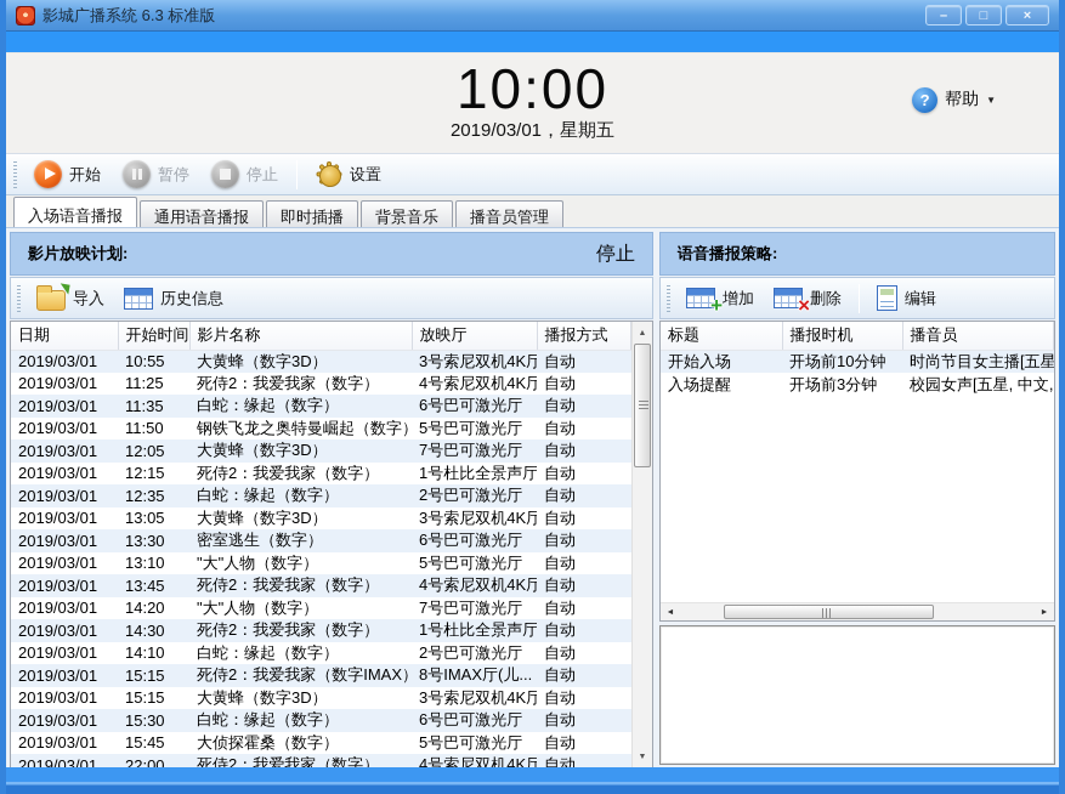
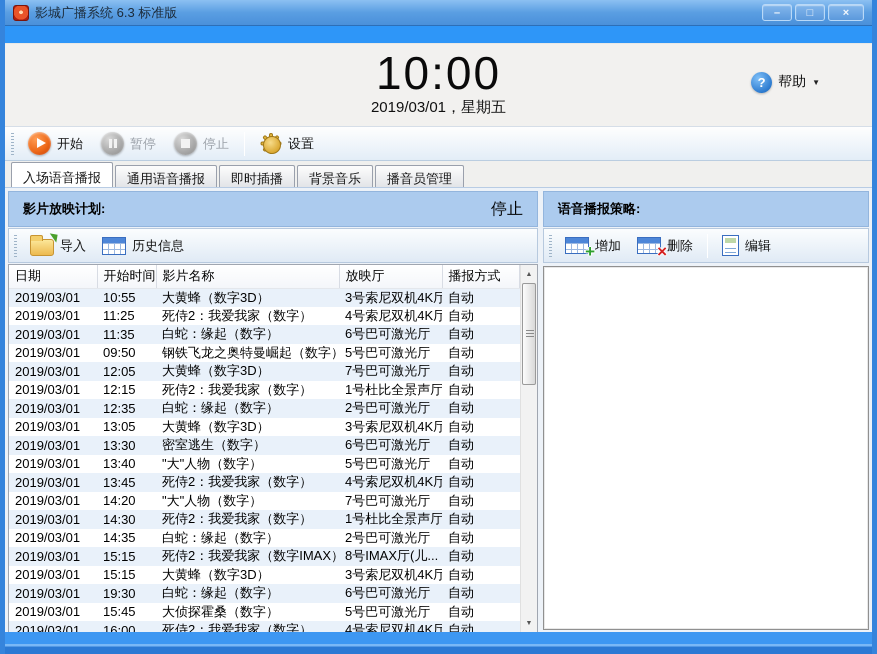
  影城广播系统 6.3 标准版
  –
  □
  ×
  10:00
  2019/03/01，星期五
  ?
  帮助
  ▼
  开始
  暂停
  停止
  设置
  入场语音播报
  通用语音播报
  即时插播
  背景音乐
  播音员管理
  影片放映计划:
  停止
  导入
  历史信息
  日期	开始时间	影片名称	放映厅	播报方式
  2019/03/01	10:55	大黄蜂（数字3D）	3号索尼双机4K厅	自动
  2019/03/01	11:25	死侍2：我爱我家（数字）	4号索尼双机4K厅	自动
  2019/03/01	11:35	白蛇：缘起（数字）	6号巴可激光厅	自动
- 2019/03/01	11:50	钢铁飞龙之奥特曼崛起（数字）	5号巴可激光厅	自动
+ 2019/03/01	09:50	钢铁飞龙之奥特曼崛起（数字）	5号巴可激光厅	自动
  2019/03/01	12:05	大黄蜂（数字3D）	7号巴可激光厅	自动
  2019/03/01	12:15	死侍2：我爱我家（数字）	1号杜比全景声厅	自动
  2019/03/01	12:35	白蛇：缘起（数字）	2号巴可激光厅	自动
  2019/03/01	13:05	大黄蜂（数字3D）	3号索尼双机4K厅	自动
  2019/03/01	13:30	密室逃生（数字）	6号巴可激光厅	自动
- 2019/03/01	13:10	"大"人物（数字）	5号巴可激光厅	自动
+ 2019/03/01	13:40	"大"人物（数字）	5号巴可激光厅	自动
  2019/03/01	13:45	死侍2：我爱我家（数字）	4号索尼双机4K厅	自动
  2019/03/01	14:20	"大"人物（数字）	7号巴可激光厅	自动
  2019/03/01	14:30	死侍2：我爱我家（数字）	1号杜比全景声厅	自动
- 2019/03/01	14:10	白蛇：缘起（数字）	2号巴可激光厅	自动
+ 2019/03/01	14:35	白蛇：缘起（数字）	2号巴可激光厅	自动
  2019/03/01	15:15	死侍2：我爱我家（数字IMAX）	8号IMAX厅(儿...	自动
  2019/03/01	15:15	大黄蜂（数字3D）	3号索尼双机4K厅	自动
- 2019/03/01	15:30	白蛇：缘起（数字）	6号巴可激光厅	自动
+ 2019/03/01	19:30	白蛇：缘起（数字）	6号巴可激光厅	自动
  2019/03/01	15:45	大侦探霍桑（数字）	5号巴可激光厅	自动
- 2019/03/01	22:00	死侍2：我爱我家（数字）	4号索尼双机4K厅	自动
+ 2019/03/01	16:00	死侍2：我爱我家（数字）	4号索尼双机4K厅	自动
  语音播报策略:
  +
  增加
  ×
  删除
  编辑
- 标题	播报时机	播音员
- 开始入场	开场前10分钟	时尚节目女主播[五星
- 入场提醒	开场前3分钟	校园女声[五星, 中文,
